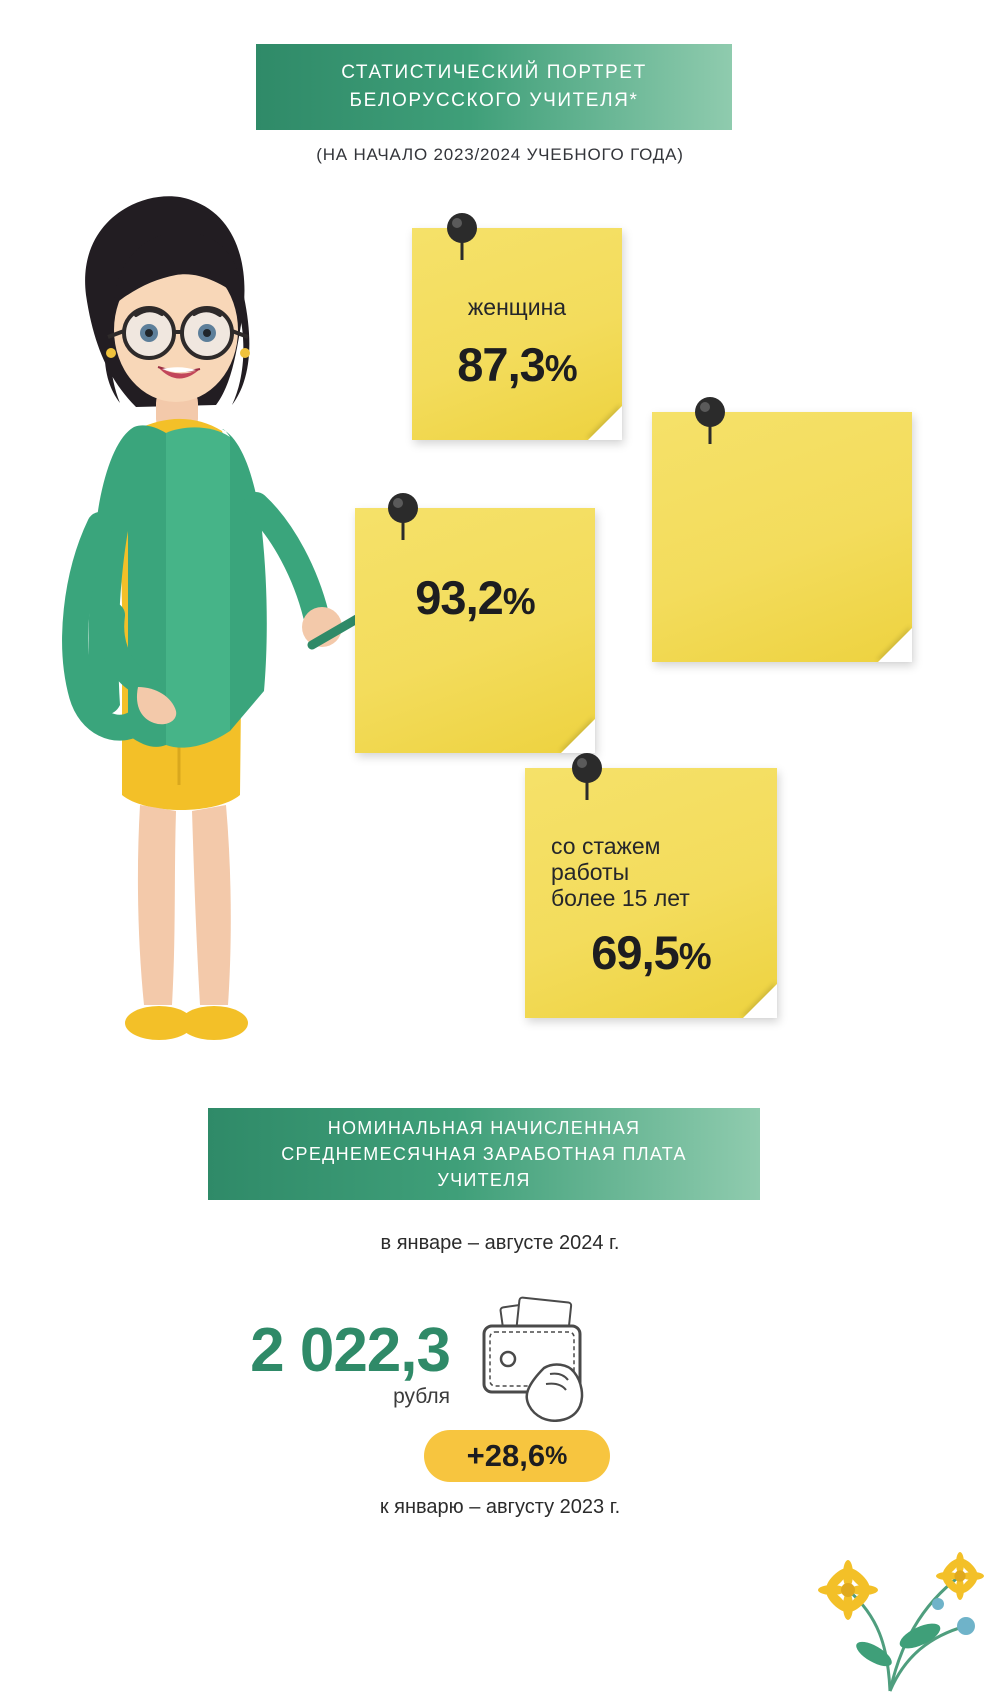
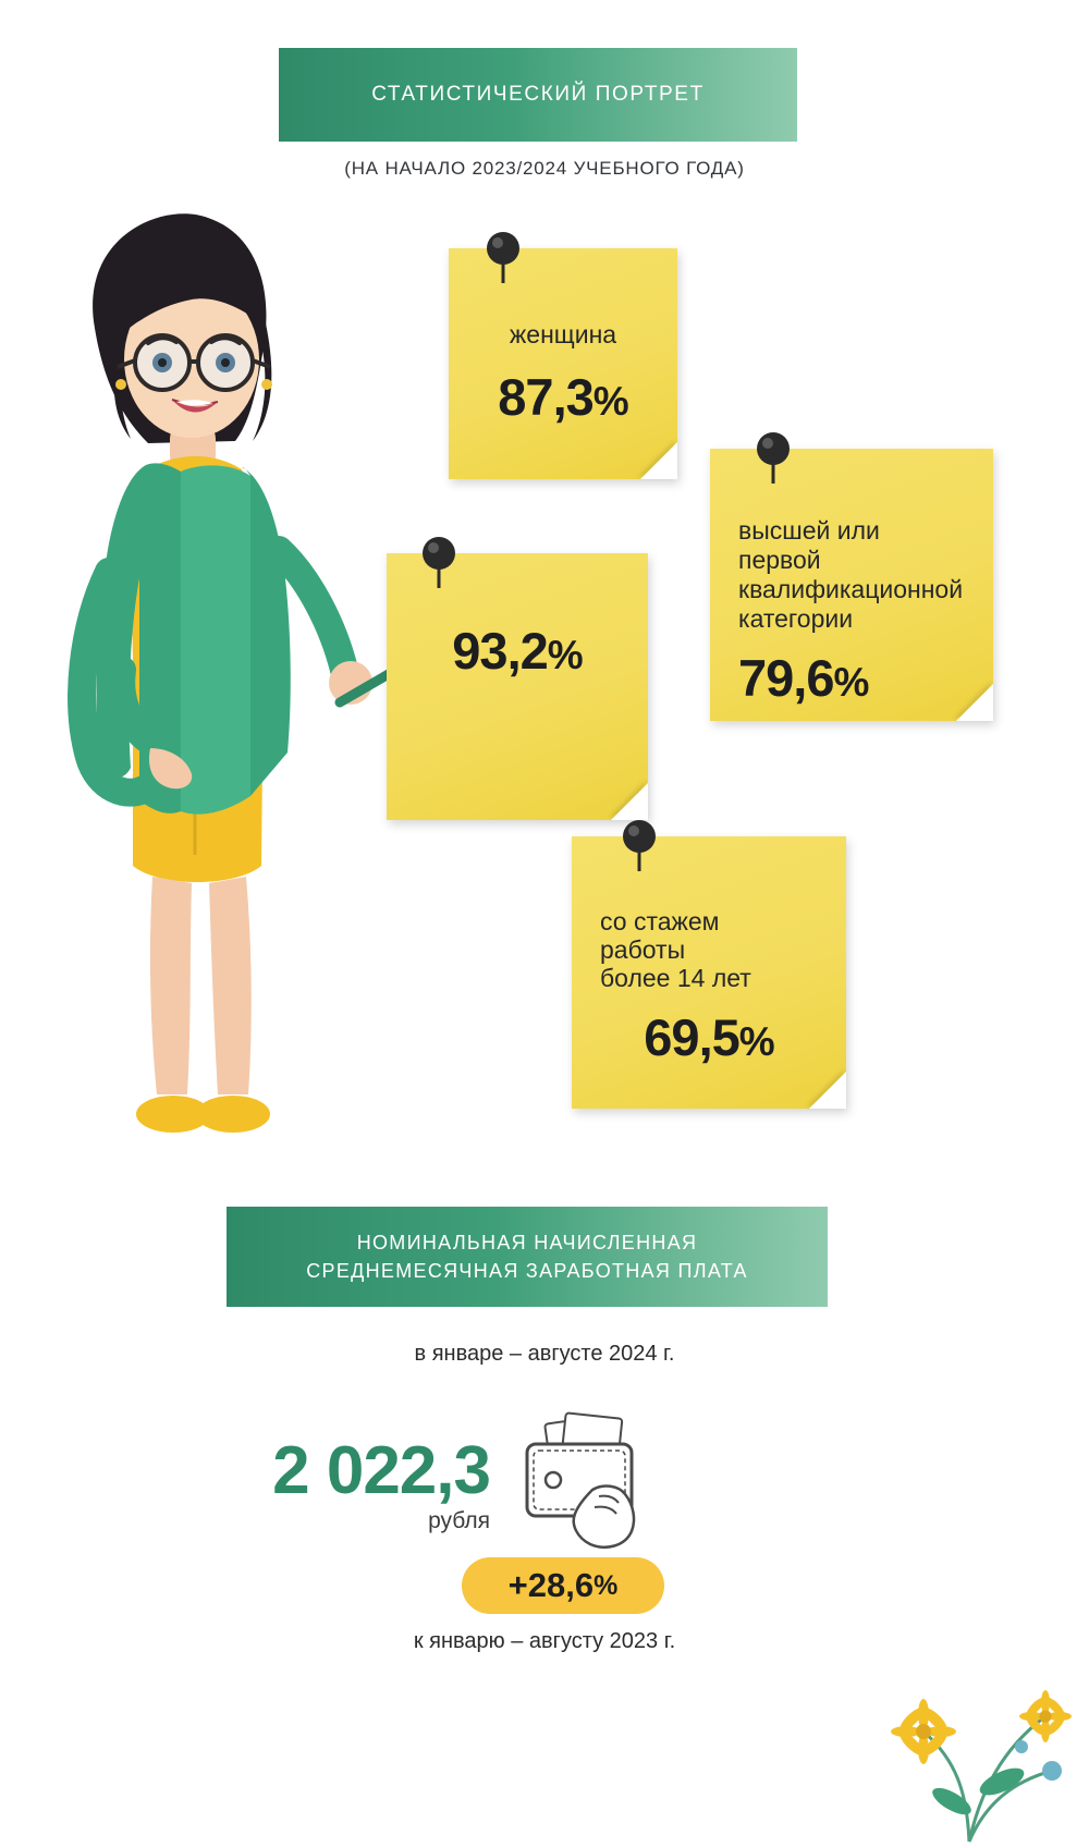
  СТАТИСТИЧЕСКИЙ ПОРТРЕТ
- БЕЛОРУССКОГО УЧИТЕЛЯ*
  (НА НАЧАЛО 2023/2024 УЧЕБНОГО ГОДА)
  женщина
  87,3%
+ высшей или
+ первой
+ квалификационной
+ категории
+ 79,6%
  93,2%
  со стажем
  работы
- более 15 лет
+ более 14 лет
  69,5%
  НОМИНАЛЬНАЯ НАЧИСЛЕННАЯ
  СРЕДНЕМЕСЯЧНАЯ ЗАРАБОТНАЯ ПЛАТА
- УЧИТЕЛЯ
  в январе – августе 2024 г.
  2 022,3
  рубля
  +28,6
  %
  к январю – августу 2023 г.
